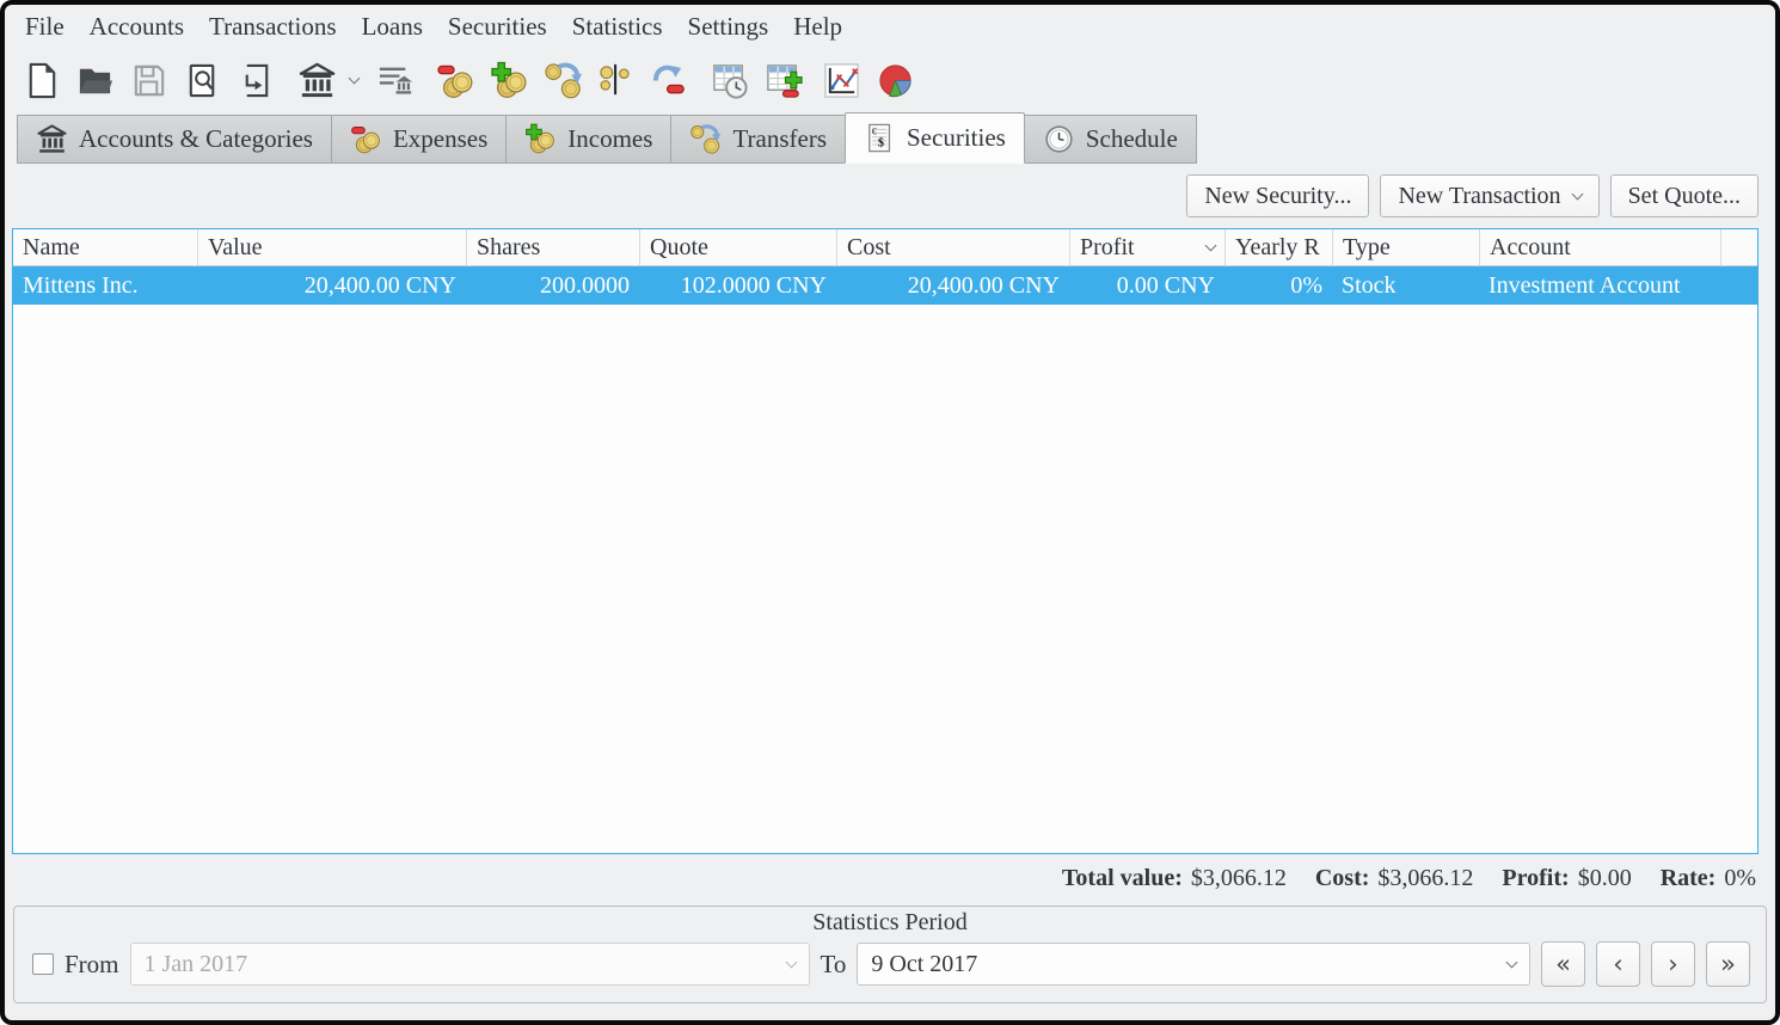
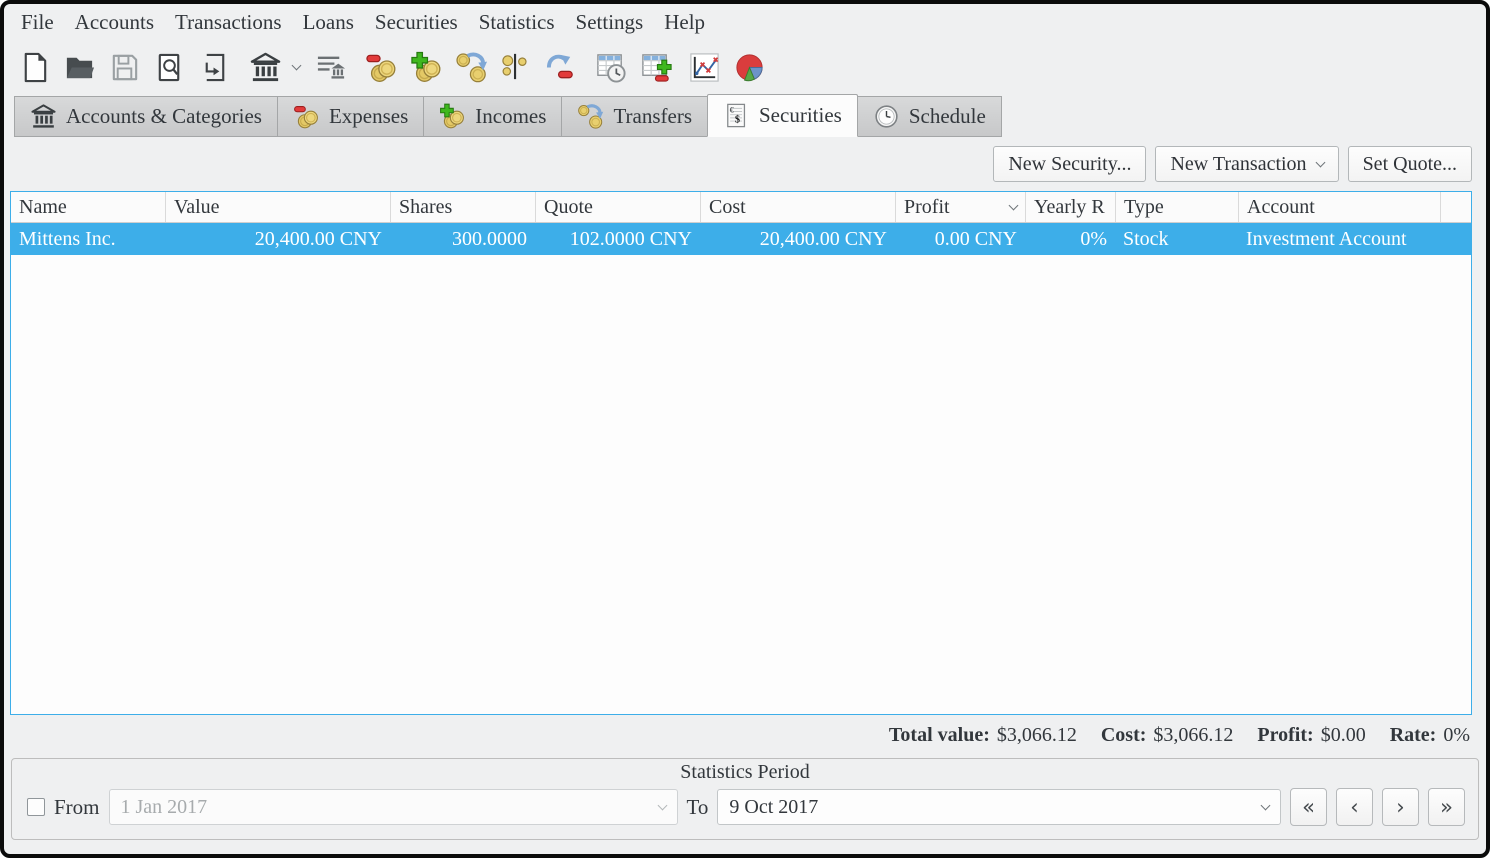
  File
  Accounts
  Transactions
  Loans
  Securities
  Statistics
  Settings
  Help
  Accounts & Categories
  Expenses
  Incomes
  Transfers
  €
  $
  Securities
  Schedule
  New Security...
  New Transaction
  Set Quote...
  Name
  Value
  Shares
  Quote
  Cost
  Profit
  Yearly R
  Type
  Account
  Mittens Inc.
  20,400.00 CNY
- 200.0000
+ 300.0000
  102.0000 CNY
  20,400.00 CNY
  0.00 CNY
  0%
  Stock
  Investment Account
  Total value: $3,066.12
  Cost: $3,066.12
  Profit: $0.00
  Rate: 0%
  Statistics Period
  From
  1 Jan 2017
  To
  9 Oct 2017
  «
  ‹
  ›
  »
